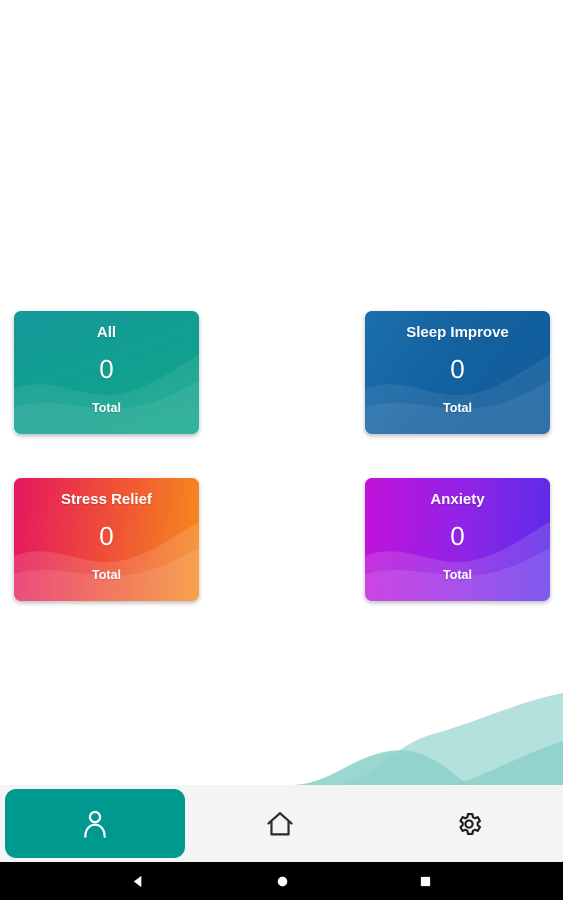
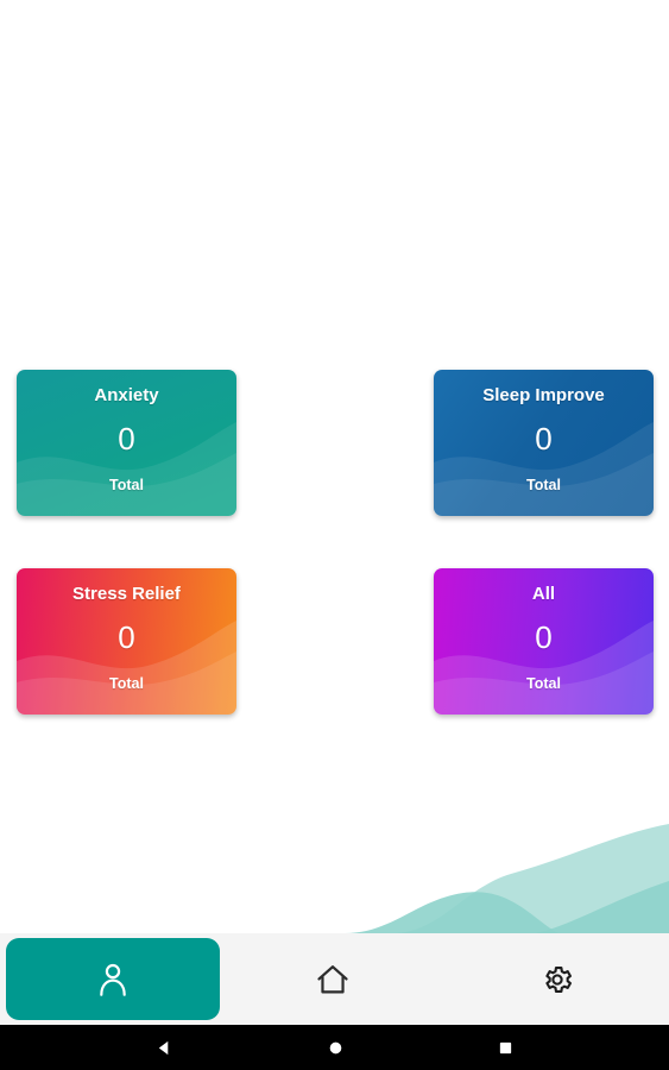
- All
+ Anxiety
  0
  Total
  Sleep Improve
  0
  Total
  Stress Relief
  0
  Total
- Anxiety
+ All
  0
  Total
